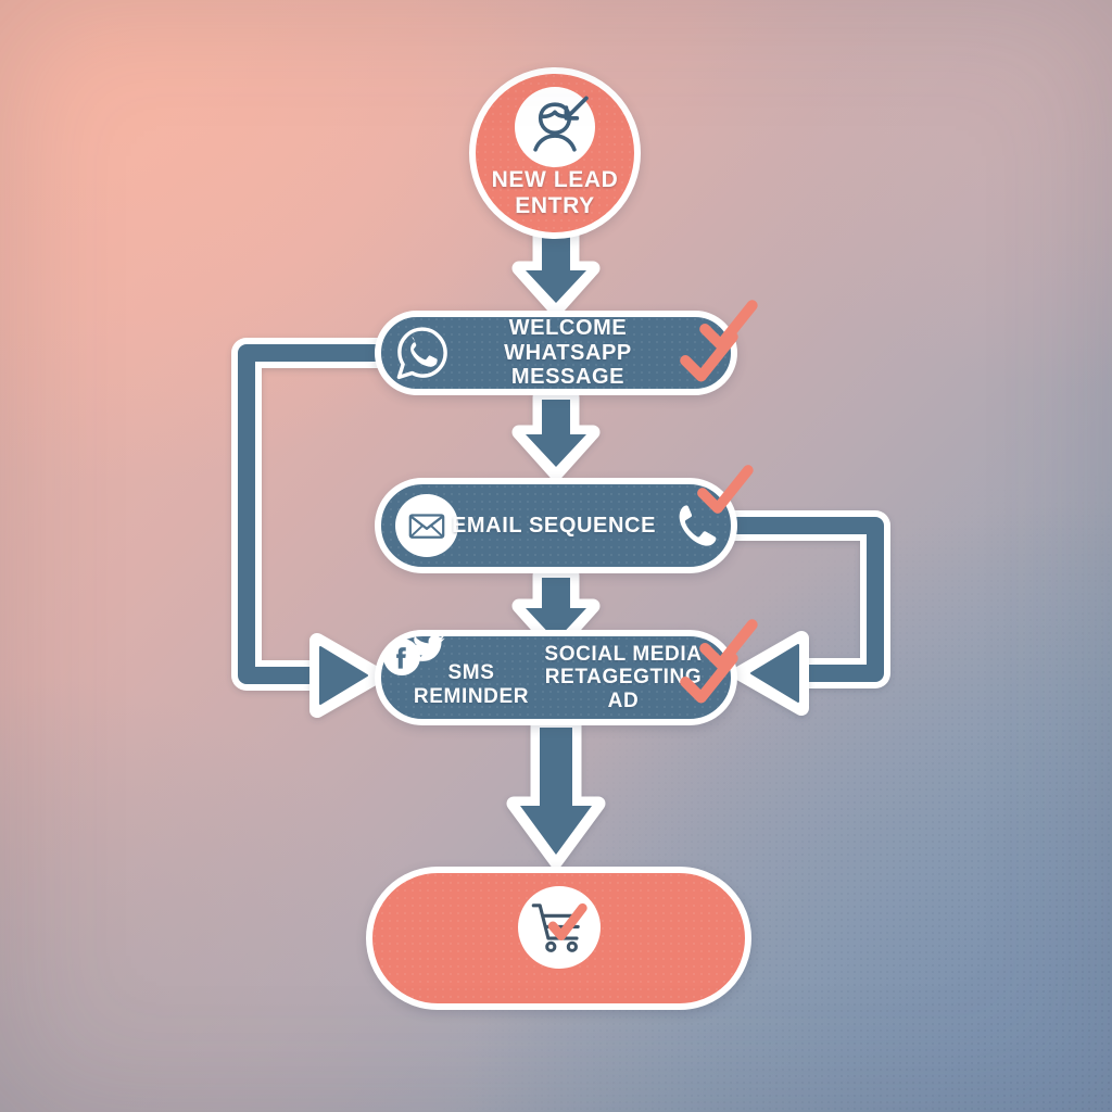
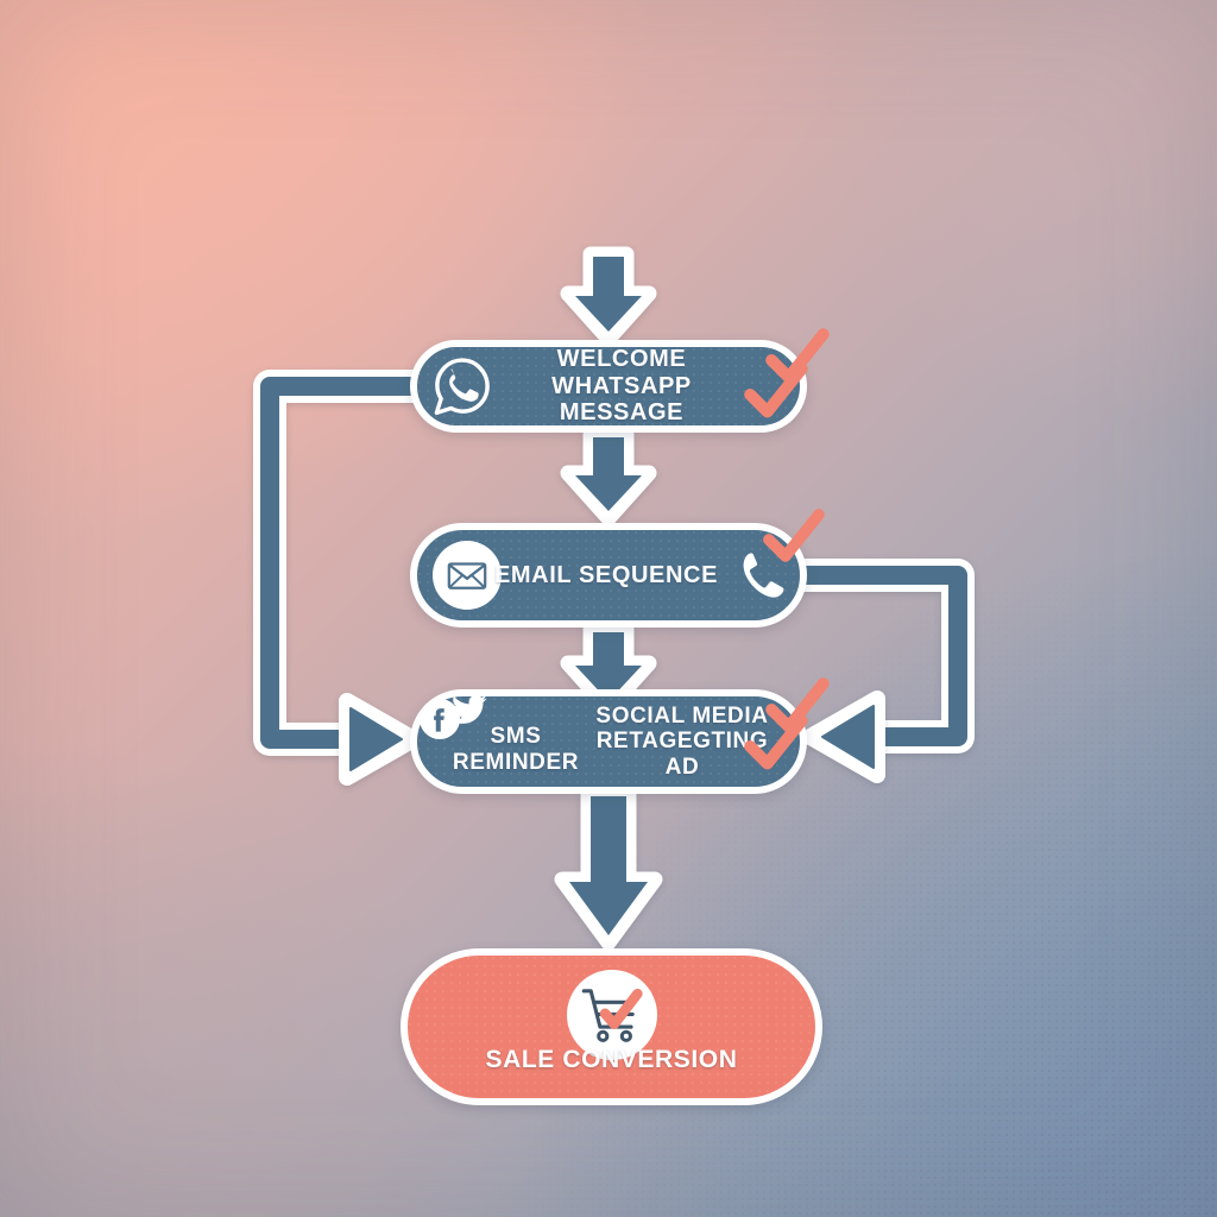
- NEW LEAD
- ENTRY
  WELCOME
  WHATSAPP MESSAGE
  EMAIL SEQUENCE
  SMS
  REMINDER
  SOCIAL MEDIA
  RETAGEGTING AD
+ SALE CONVERSION
